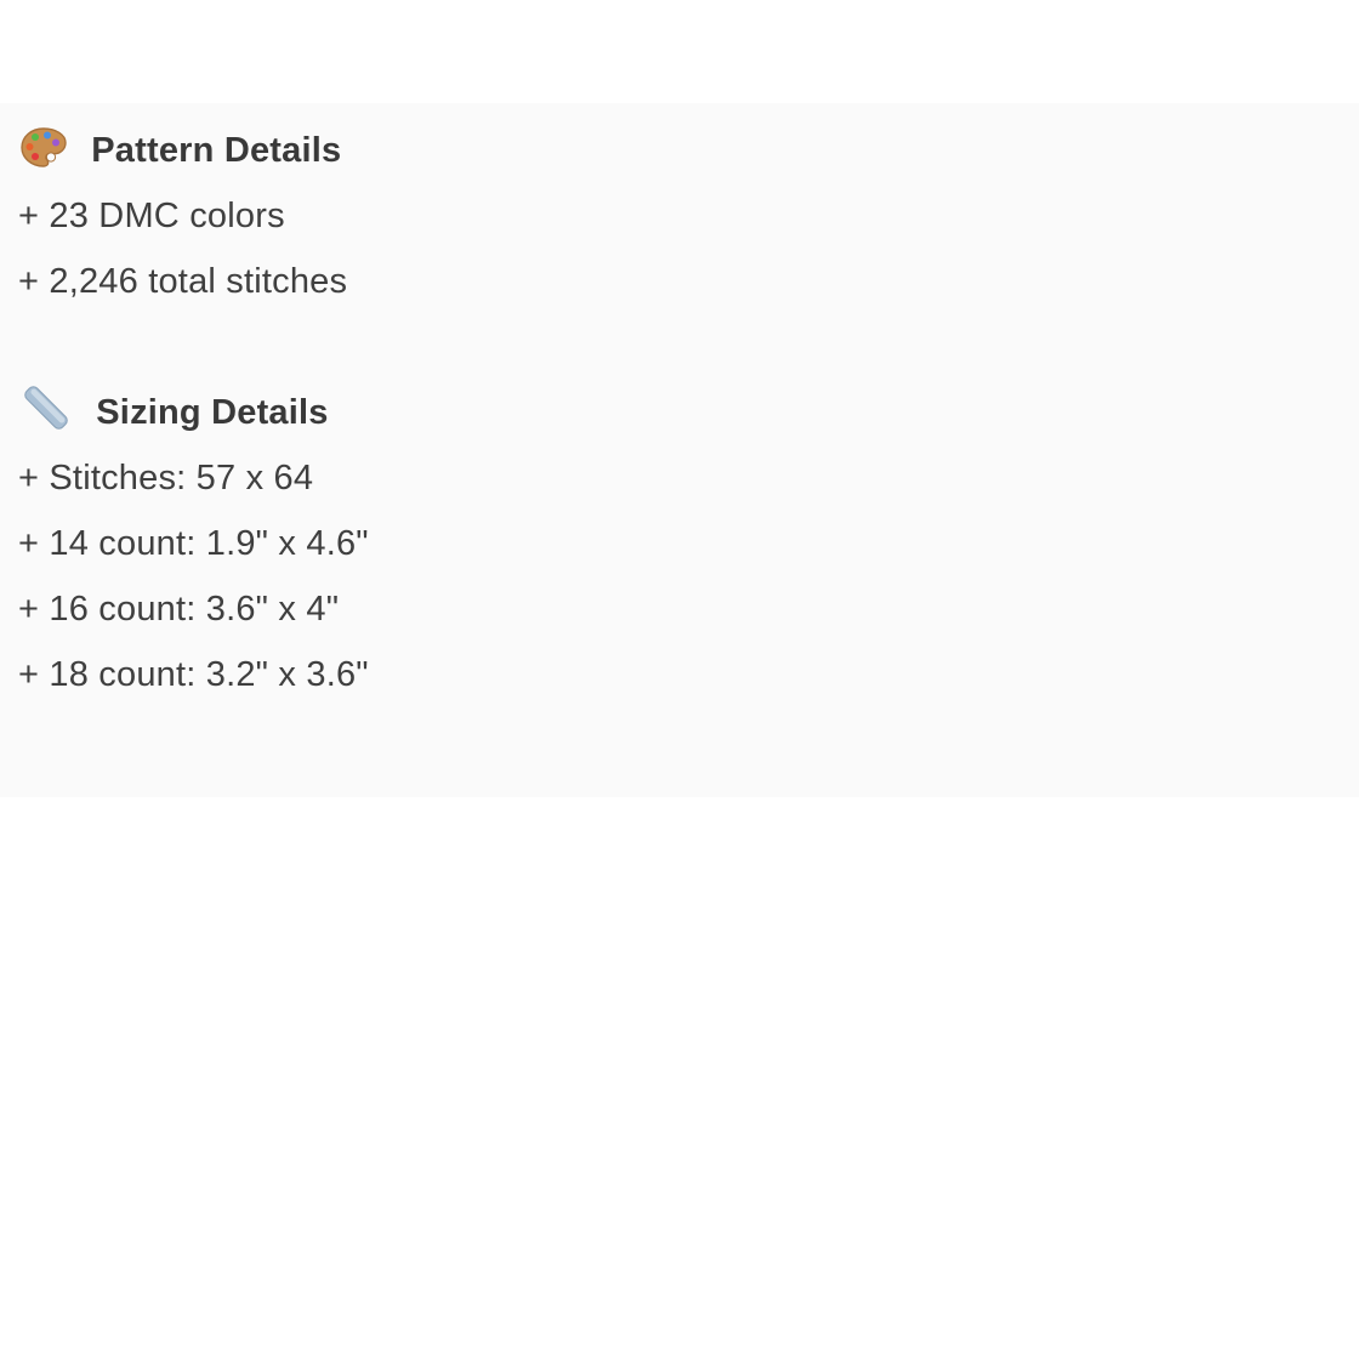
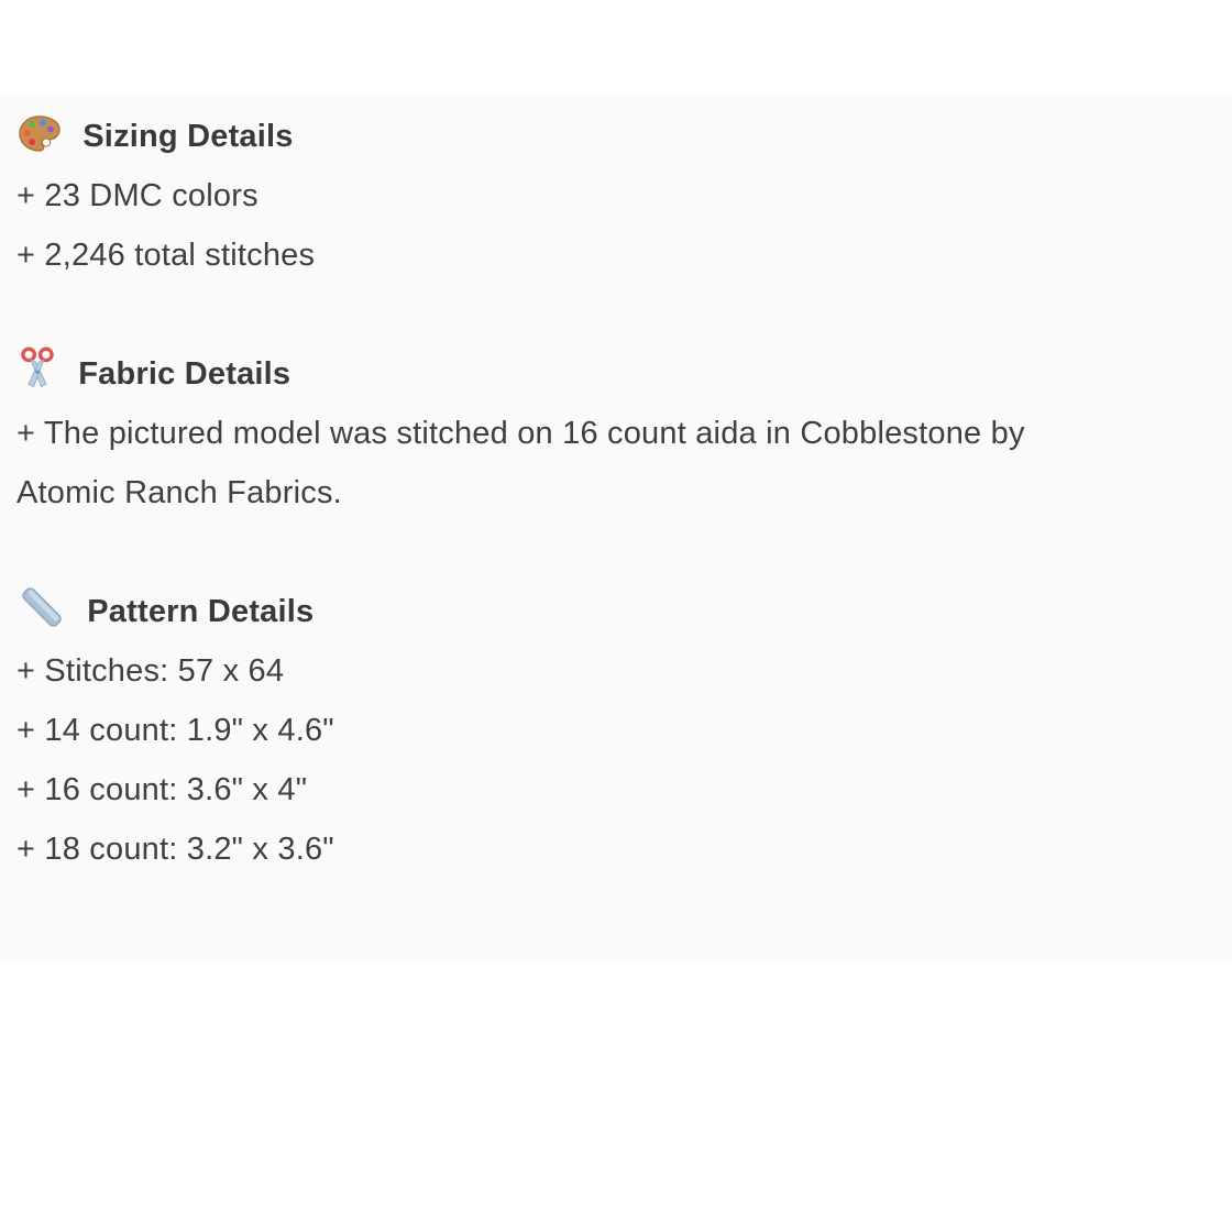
- Pattern Details
+ Sizing Details
  + 23 DMC colors
  + 2,246 total stitches
+ Fabric Details
+ + The pictured model was stitched on 16 count aida in Cobblestone by
+ Atomic Ranch Fabrics.
- Sizing Details
+ Pattern Details
  + Stitches: 57 x 64
  + 14 count: 1.9" x 4.6"
  + 16 count: 3.6" x 4"
  + 18 count: 3.2" x 3.6"
